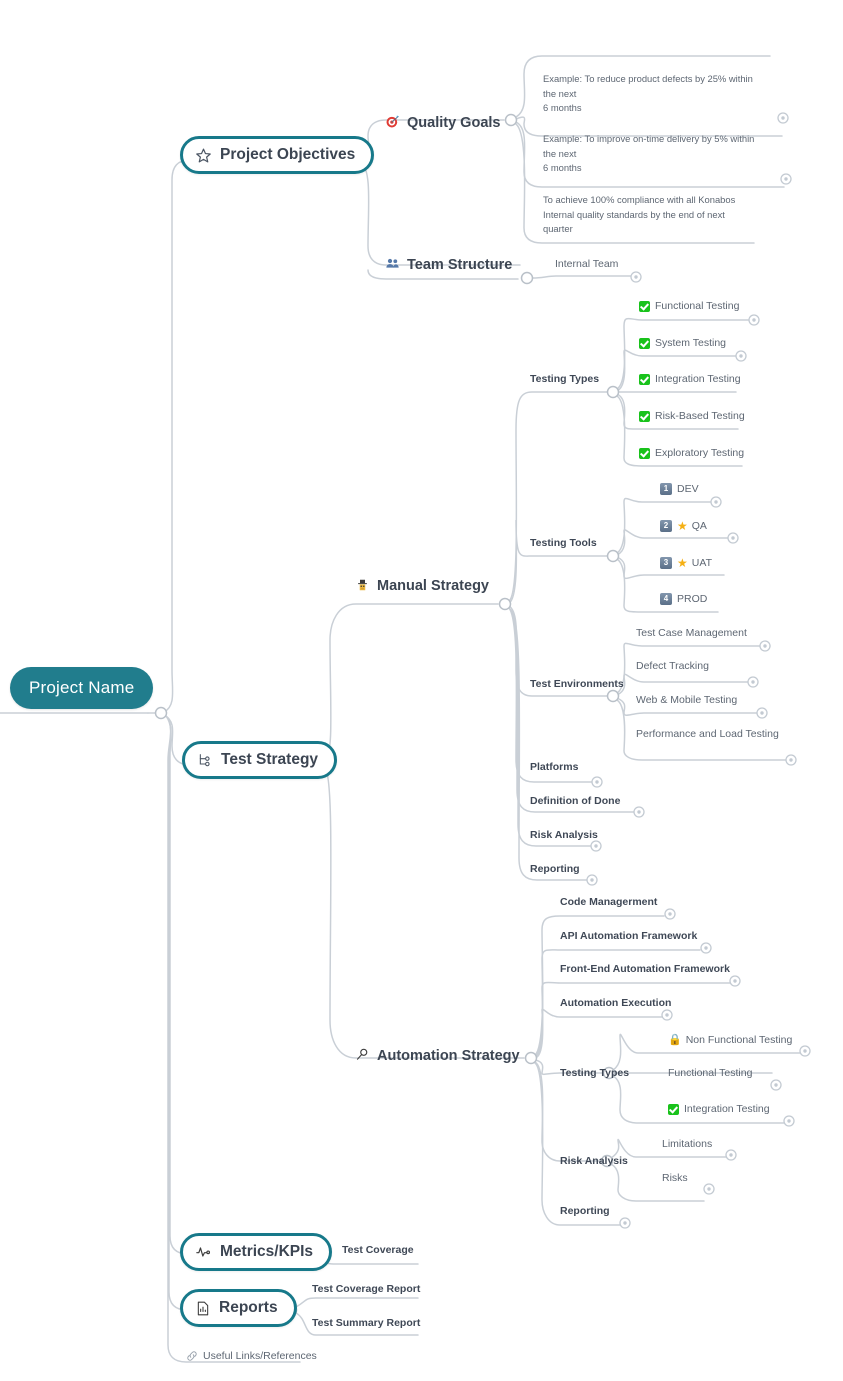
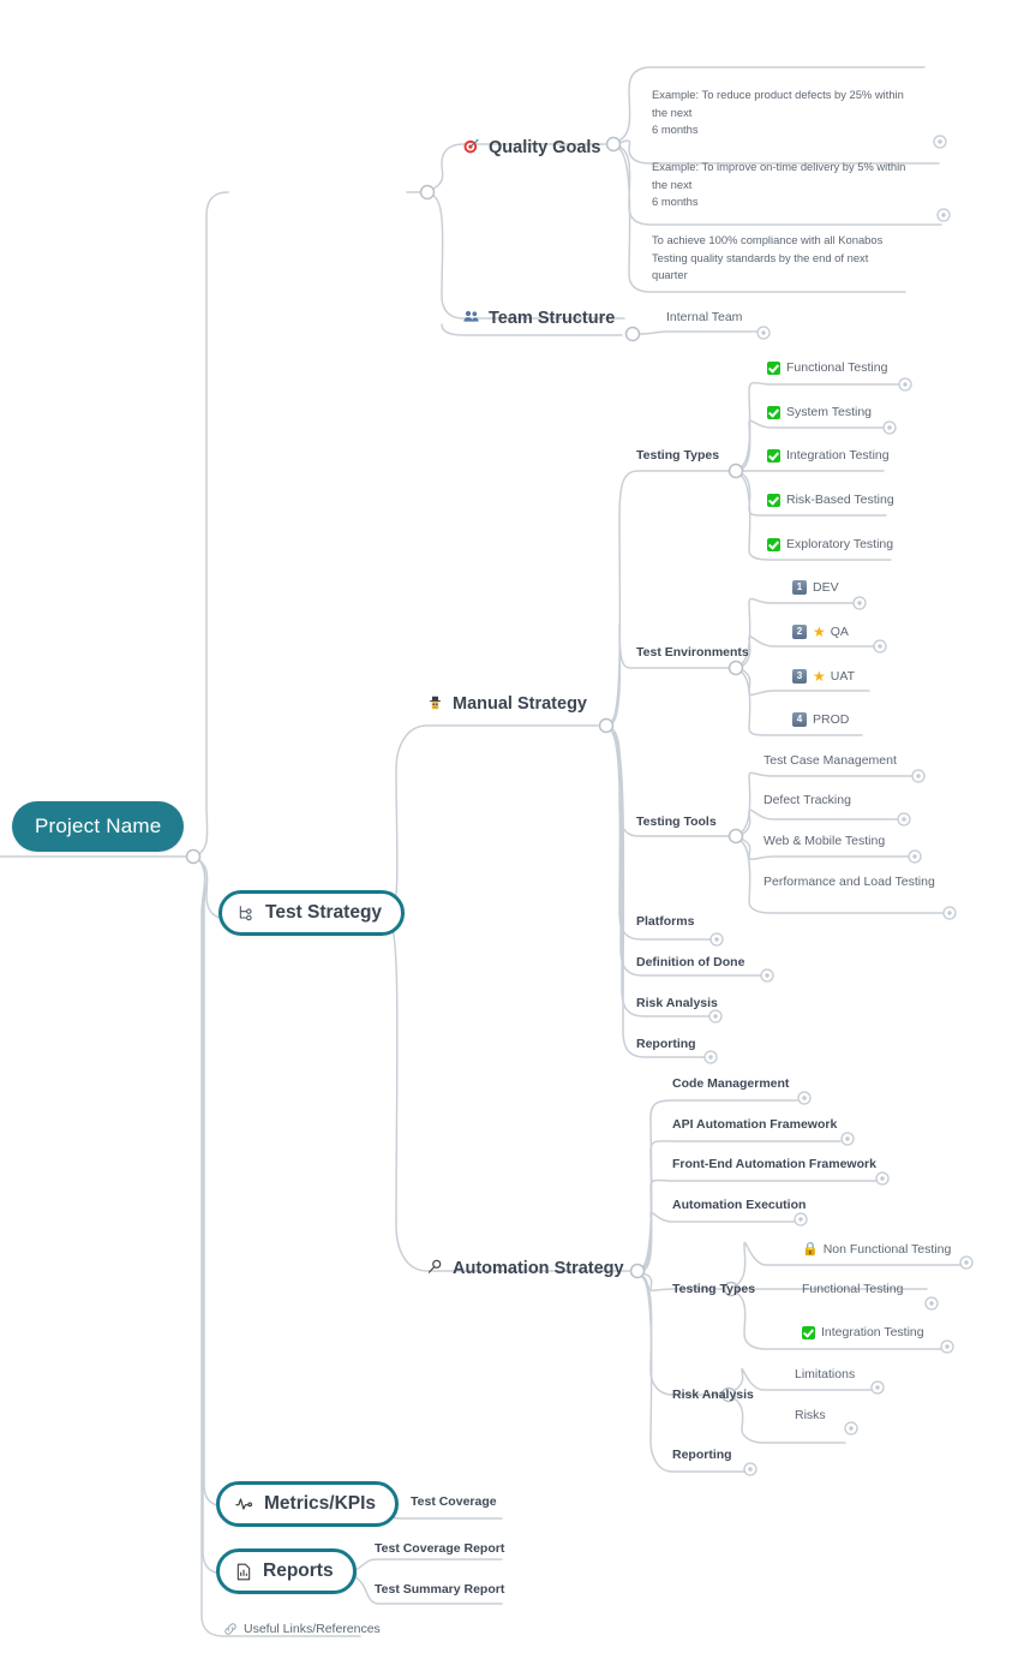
  Project Name
- Project Objectives
  Quality Goals
  Example: To reduce product defects by 25% within
  the next
  6 months
  Example: To improve on-time delivery by 5% within
  the next
  6 months
  To achieve 100% compliance with all Konabos
- Internal quality standards by the end of next
+ Testing quality standards by the end of next
  quarter
  Team Structure
  Internal Team
  Test Strategy
  Manual Strategy
  Testing Types
  Functional Testing
  System Testing
  Integration Testing
  Risk-Based Testing
  Exploratory Testing
- Testing Tools
+ Test Environments
  1
  DEV
  2
  ★
  QA
  3
  ★
  UAT
  4
  PROD
- Test Environments
+ Testing Tools
  Test Case Management
  Defect Tracking
  Web & Mobile Testing
  Performance and Load Testing
  Platforms
  Definition of Done
  Risk Analysis
  Reporting
  Automation Strategy
  Code Managerment
  API Automation Framework
  Front-End Automation Framework
  Automation Execution
  Testing Types
  🔒
  Non Functional Testing
  Functional Testing
  Integration Testing
  Risk Analysis
  Limitations
  Risks
  Reporting
  Metrics/KPIs
  Test Coverage
  Reports
  Test Coverage Report
  Test Summary Report
  Useful Links/References
